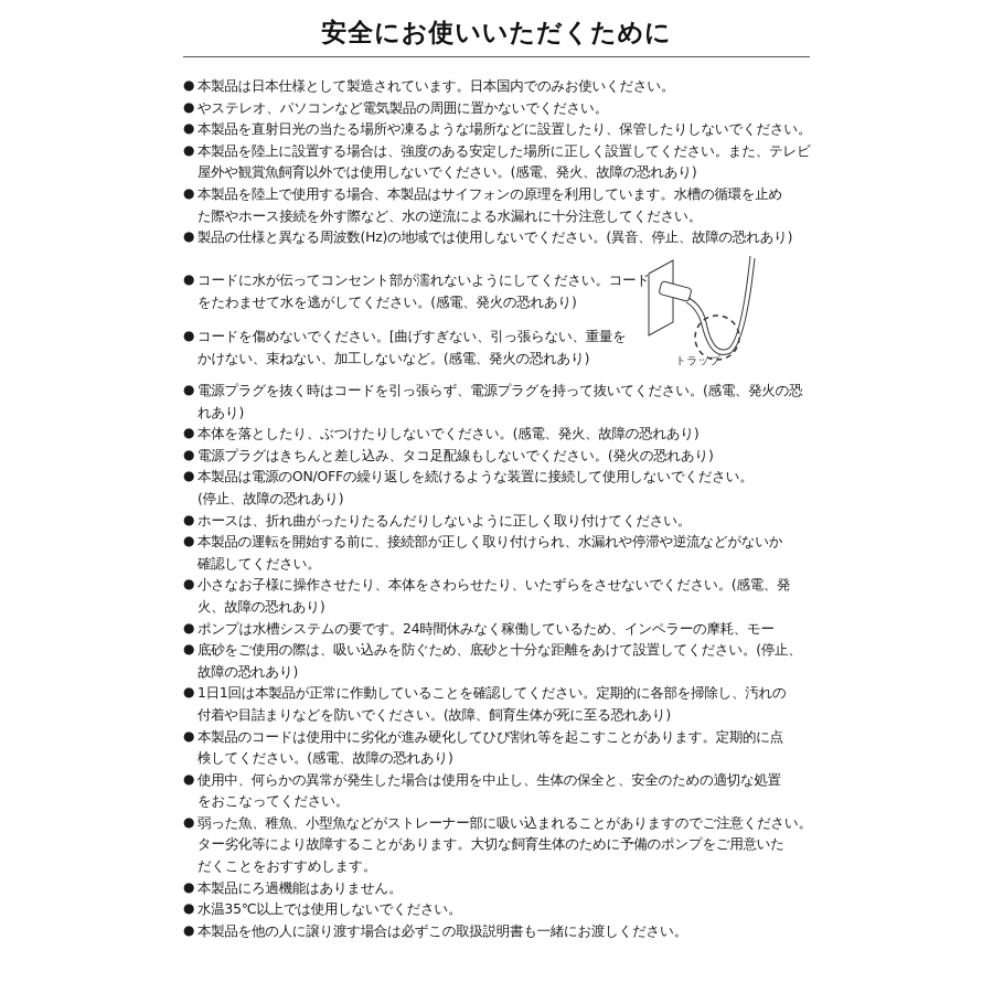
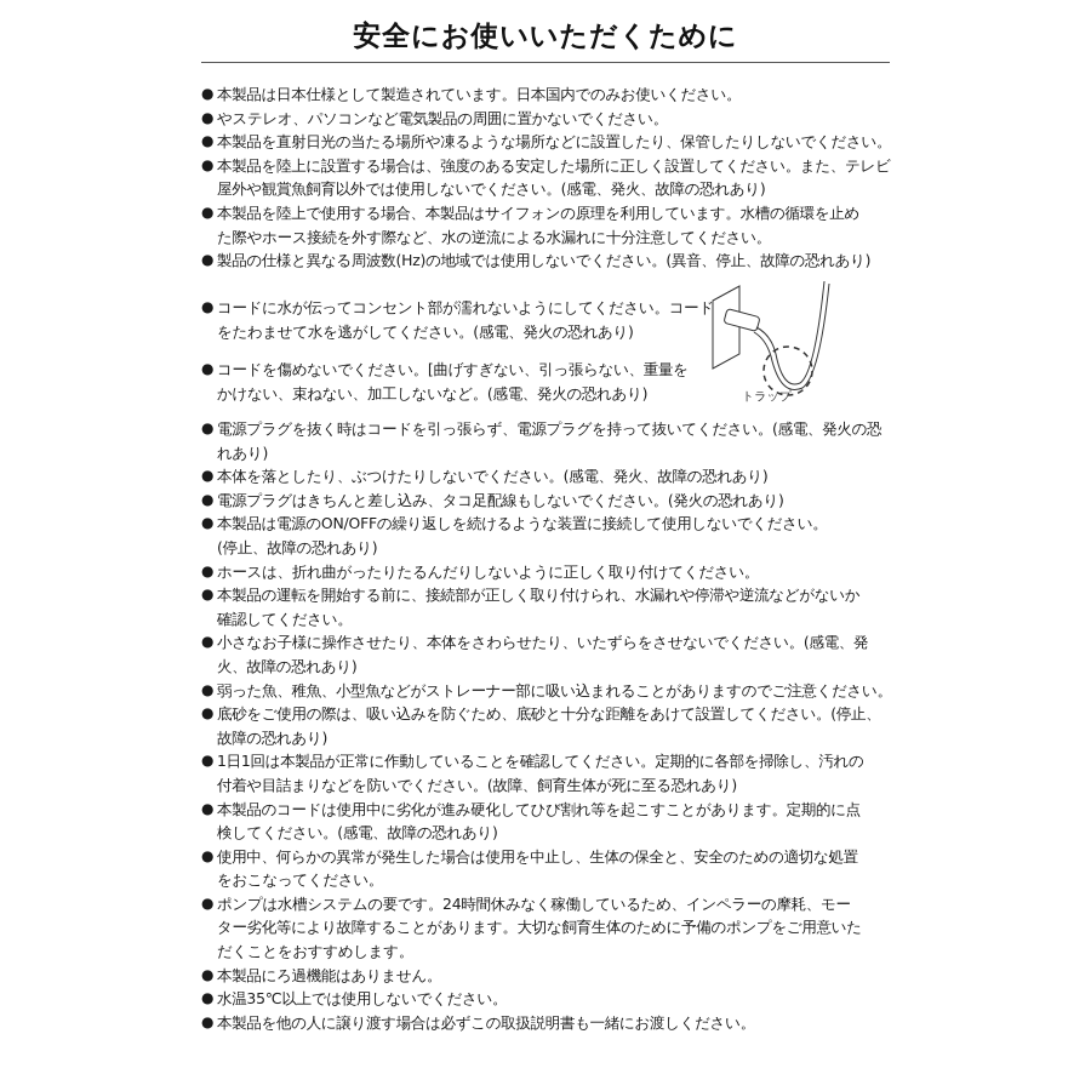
  安全にお使いいただくために
  ●
  本製品は日本仕様として製造されています。日本国内でのみお使いください。
  ●
  やステレオ、パソコンなど電気製品の周囲に置かないでください。
  ●
  本製品を直射日光の当たる場所や凍るような場所などに設置したり、保管したりしないでください。
  ●
  本製品を陸上に設置する場合は、強度のある安定した場所に正しく設置してください。また、テレビ
  屋外や観賞魚飼育以外では使用しないでください。(感電、発火、故障の恐れあり)
  ●
  本製品を陸上で使用する場合、本製品はサイフォンの原理を利用しています。水槽の循環を止め
  た際やホース接続を外す際など、水の逆流による水漏れに十分注意してください。
  ●
  製品の仕様と異なる周波数(Hz)の地域では使用しないでください。(異音、停止、故障の恐れあり)
  ●
  コードに水が伝ってコンセント部が濡れないようにしてください。コー
  をたわませて水を逃がしてください。(感電、発火の恐れあり)
  ●
  コードを傷めないでください。[曲げすぎない、引っ張らない、重量を
  かけない、束ねない、加工しないなど。(感電、発火の恐れあり)
  トラップ
  ●
  電源プラグを抜く時はコードを引っ張らず、電源プラグを持って抜いてください。(感電、発火の恐
  れあり)
  ●
  本体を落としたり、ぶつけたりしないでください。(感電、発火、故障の恐れあり)
  ●
  電源プラグはきちんと差し込み、タコ足配線もしないでください。(発火の恐れあり)
  ●
  本製品は電源のON/OFFの繰り返しを続けるような装置に接続して使用しないでください。
  (停止、故障の恐れあり)
  ●
  ホースは、折れ曲がったりたるんだりしないように正しく取り付けてください。
  ●
  本製品の運転を開始する前に、接続部が正しく取り付けられ、水漏れや停滞や逆流などがないか
  確認してください。
  ●
  小さなお子様に操作させたり、本体をさわらせたり、いたずらをさせないでください。(感電、発
  火、故障の恐れあり)
  ●
- ポンプは水槽システムの要です。24時間休みなく稼働しているため、インペラーの摩耗、モー
+ 弱った魚、稚魚、小型魚などがストレーナー部に吸い込まれることがありますのでご注意ください。
  ●
  底砂をご使用の際は、吸い込みを防ぐため、底砂と十分な距離をあけて設置してください。(停止、
  故障の恐れあり)
  ●
  1日1回は本製品が正常に作動していることを確認してください。定期的に各部を掃除し、汚れの
  付着や目詰まりなどを防いでください。(故障、飼育生体が死に至る恐れあり)
  ●
  本製品のコードは使用中に劣化が進み硬化してひび割れ等を起こすことがあります。定期的に点
  検してください。(感電、故障の恐れあり)
  ●
  使用中、何らかの異常が発生した場合は使用を中止し、生体の保全と、安全のための適切な処置
  をおこなってください。
  ●
- 弱った魚、稚魚、小型魚などがストレーナー部に吸い込まれることがありますのでご注意ください。
+ ポンプは水槽システムの要です。24時間休みなく稼働しているため、インペラーの摩耗、モー
  ター劣化等により故障することがあります。大切な飼育生体のために予備のポンプをご用意いた
  だくことをおすすめします。
  ●
  本製品にろ過機能はありません。
  ●
  水温35℃以上では使用しないでください。
  ●
  本製品を他の人に譲り渡す場合は必ずこの取扱説明書も一緒にお渡しください。
